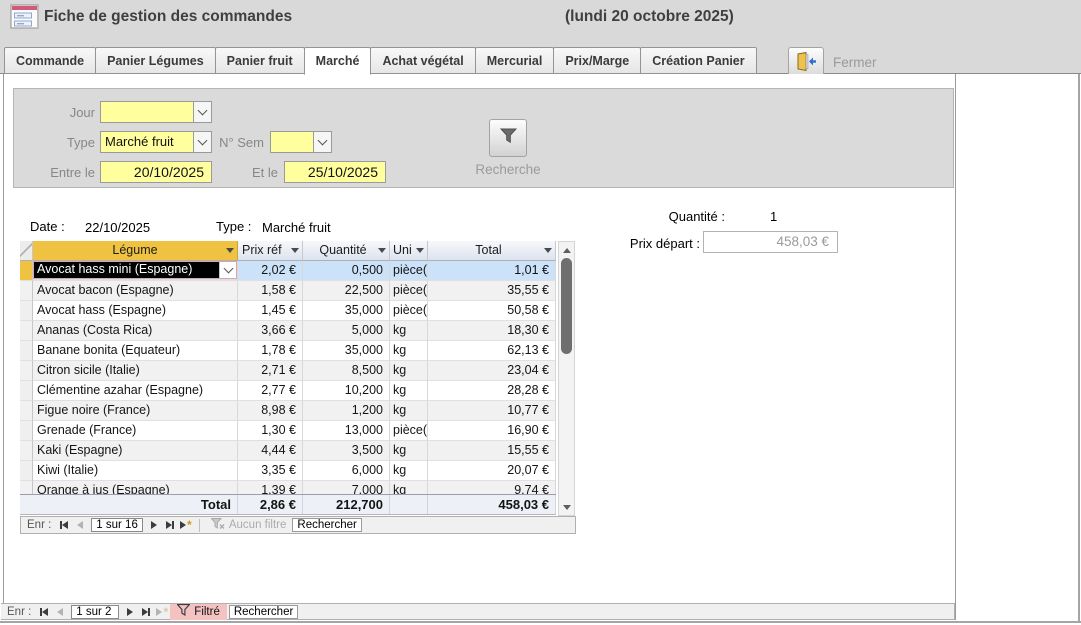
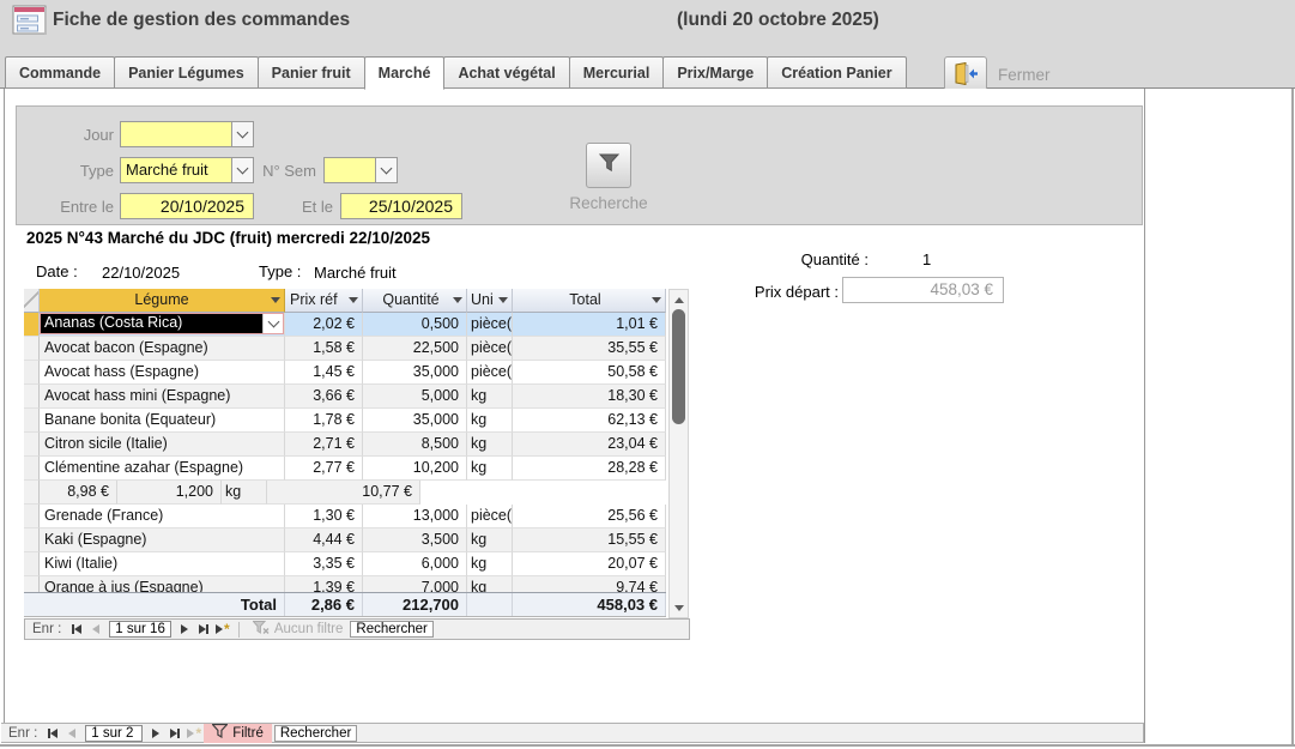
  Fiche de gestion des commandes
  (lundi 20 octobre 2025)
  Commande
  Panier Légumes
  Panier fruit
  Marché
  Achat végétal
  Mercurial
  Prix/Marge
  Création Panier
  Fermer
  Jour
  Type
  Marché fruit
  N° Sem
  Entre le
  20/10/2025
  Et le
  25/10/2025
  Recherche
+ 2025 N°43 Marché du JDC (fruit) mercredi 22/10/2025
  Date :
  22/10/2025
  Type :
  Marché fruit
  Quantité :
  1
  Prix départ :
  458,03 €
  Légume
  Prix réf
  Quantité
  Uni
  Total
- Avocat hass mini (Espagne)
+ Ananas (Costa Rica)
  2,02 €
  0,500
  pièce(
  1,01 €
  Avocat bacon (Espagne)
  1,58 €
  22,500
  pièce(
  35,55 €
  Avocat hass (Espagne)
  1,45 €
  35,000
  pièce(
  50,58 €
- Ananas (Costa Rica)
+ Avocat hass mini (Espagne)
  3,66 €
  5,000
  kg
  18,30 €
  Banane bonita (Equateur)
  1,78 €
  35,000
  kg
  62,13 €
  Citron sicile (Italie)
  2,71 €
  8,500
  kg
  23,04 €
  Clémentine azahar (Espagne)
  2,77 €
  10,200
  kg
  28,28 €
- Figue noire (France)
  8,98 €
  1,200
  kg
  10,77 €
  Grenade (France)
  1,30 €
  13,000
  pièce(
- 16,90 €
+ 25,56 €
  Kaki (Espagne)
  4,44 €
  3,500
  kg
  15,55 €
  Kiwi (Italie)
  3,35 €
  6,000
  kg
  20,07 €
  Orange à jus (Espagne)
  1,39 €
  7,000
  kg
  9,74 €
  Total
  2,86 €
  212,700
  458,03 €
  Enr :
  1 sur 16
  *
  Aucun filtre
  Rechercher
  Enr :
  1 sur 2
  *
  Filtré
  Rechercher
